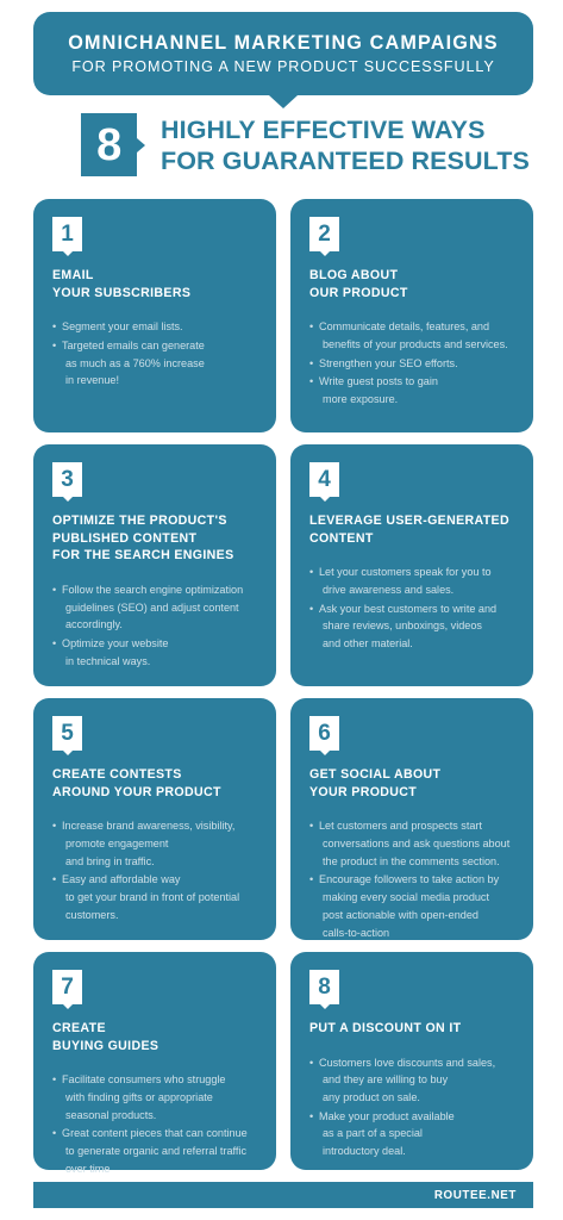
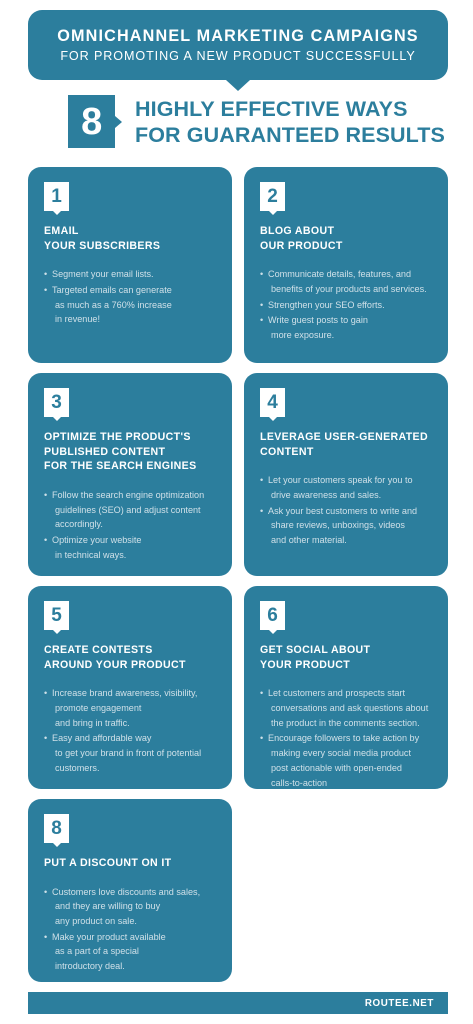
  OMNICHANNEL MARKETING CAMPAIGNS
  FOR PROMOTING A NEW PRODUCT SUCCESSFULLY
  8
  HIGHLY EFFECTIVE WAYS
  FOR GUARANTEED RESULTS
  1
  EMAIL
  YOUR SUBSCRIBERS
  Segment your email lists.
  Targeted emails can generate
  as much as a 760% increase
  in revenue!
  2
  BLOG ABOUT
  OUR PRODUCT
  Communicate details, features, and
  benefits of your products and services.
  Strengthen your SEO efforts.
  Write guest posts to gain
  more exposure.
  3
  OPTIMIZE THE PRODUCT'S
  PUBLISHED CONTENT
  FOR THE SEARCH ENGINES
  Follow the search engine optimization
  guidelines (SEO) and adjust content
  accordingly.
  Optimize your website
  in technical ways.
  4
  LEVERAGE USER-GENERATED
  CONTENT
  Let your customers speak for you to
  drive awareness and sales.
  Ask your best customers to write and
  share reviews, unboxings, videos
  and other material.
  5
  CREATE CONTESTS
  AROUND YOUR PRODUCT
  Increase brand awareness, visibility,
  promote engagement
  and bring in traffic.
  Easy and affordable way
  to get your brand in front of potential
  customers.
  6
  GET SOCIAL ABOUT
  YOUR PRODUCT
  Let customers and prospects start
  conversations and ask questions about
  the product in the comments section.
  Encourage followers to take action by
  making every social media product
  post actionable with open-ended
  calls-to-action
- 7
- CREATE
- BUYING GUIDES
- Facilitate consumers who struggle
- with finding gifts or appropriate
- seasonal products.
- Great content pieces that can continue
- to generate organic and referral traffic
- over time
  8
  PUT A DISCOUNT ON IT
  Customers love discounts and sales,
  and they are willing to buy
  any product on sale.
  Make your product available
  as a part of a special
  introductory deal.
  ROUTEE.NET
